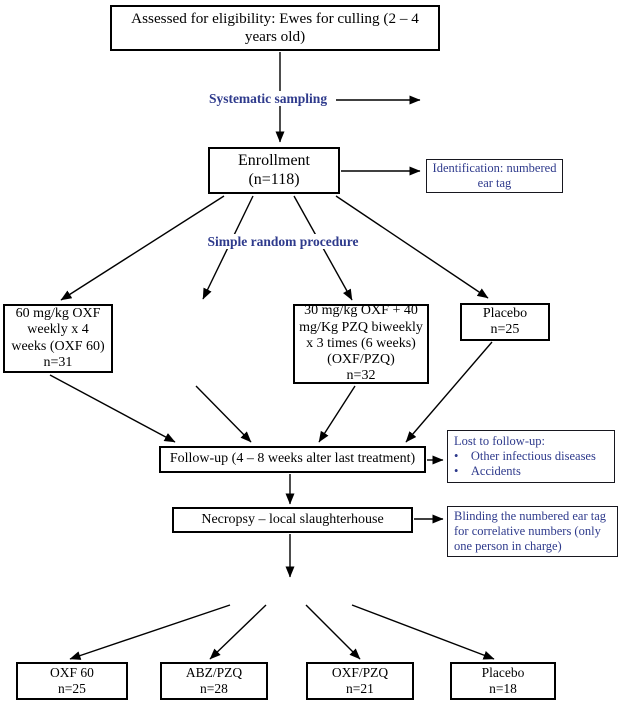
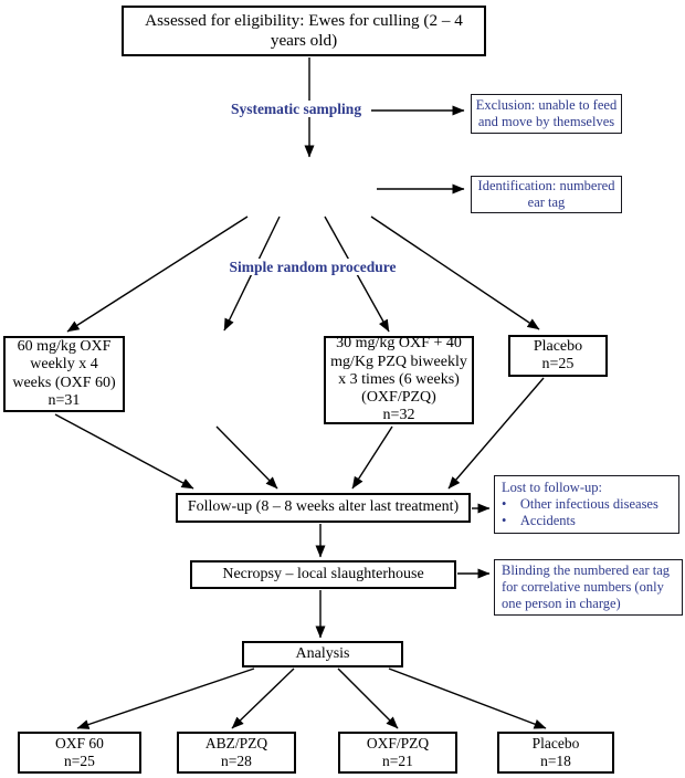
  Assessed for eligibility: Ewes for culling (2 – 4
  years old)
- Enrollment
- (n=118)
  60 mg/kg OXF
  weekly x 4
  weeks (OXF 60)
  n=31
  30 mg/kg OXF + 40
  mg/Kg PZQ biweekly
  x 3 times (6 weeks)
  (OXF/PZQ)
  n=32
  Placebo
  n=25
- Follow-up (4 – 8 weeks alter last treatment)
+ Follow-up (8 – 8 weeks alter last treatment)
  Necropsy – local slaughterhouse
+ Analysis
  OXF 60
  n=25
  ABZ/PZQ
  n=28
  OXF/PZQ
  n=21
  Placebo
  n=18
+ Exclusion: unable to feed
+ and move by themselves
  Identification: numbered
  ear tag
  Lost to follow-up:
  • Other infectious diseases
  • Accidents
  Blinding the numbered ear tag
  for correlative numbers (only
  one person in charge)
  Systematic sampling
  Simple random procedure
